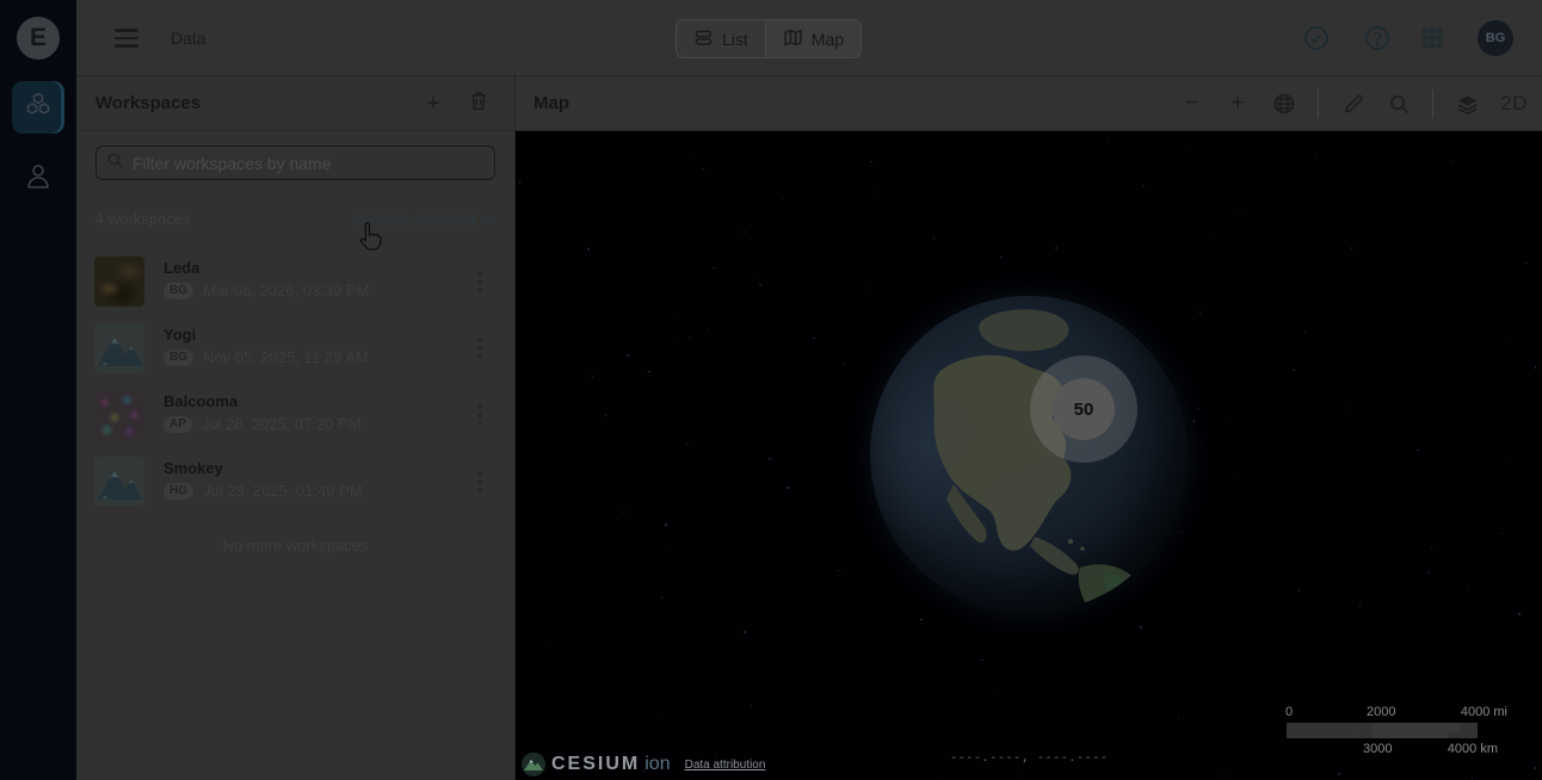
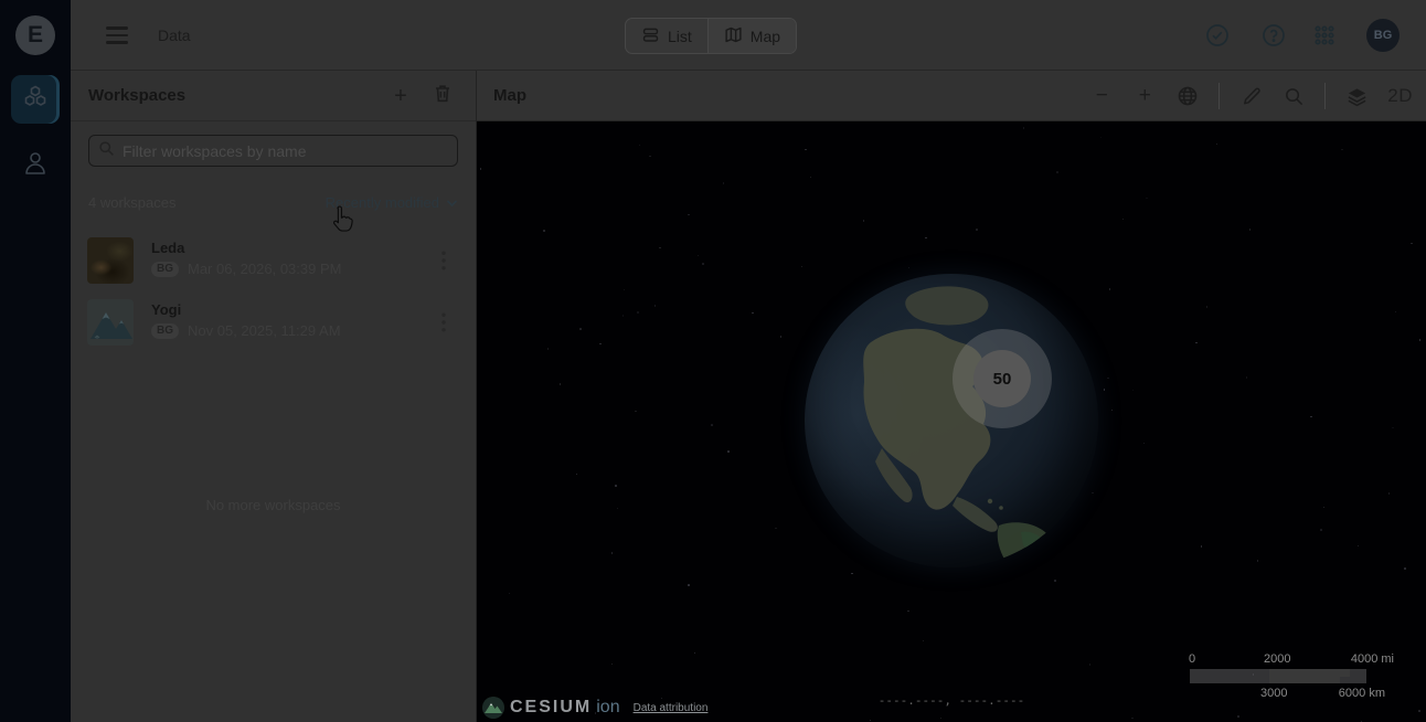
  E
  List
  Map
  BG
  Workspaces
  Filter workspaces by name
  Recently modified
  Leda
  BG
  Yogi
  BG
- Balcooma
- AP
- Smokey
- HG
  Map
  50
  CESIUM
  ion
  Data attribution
  ----.----, ----.----
  0
  2000
  4000 mi
  3000
- 4000 km
+ 6000 km
